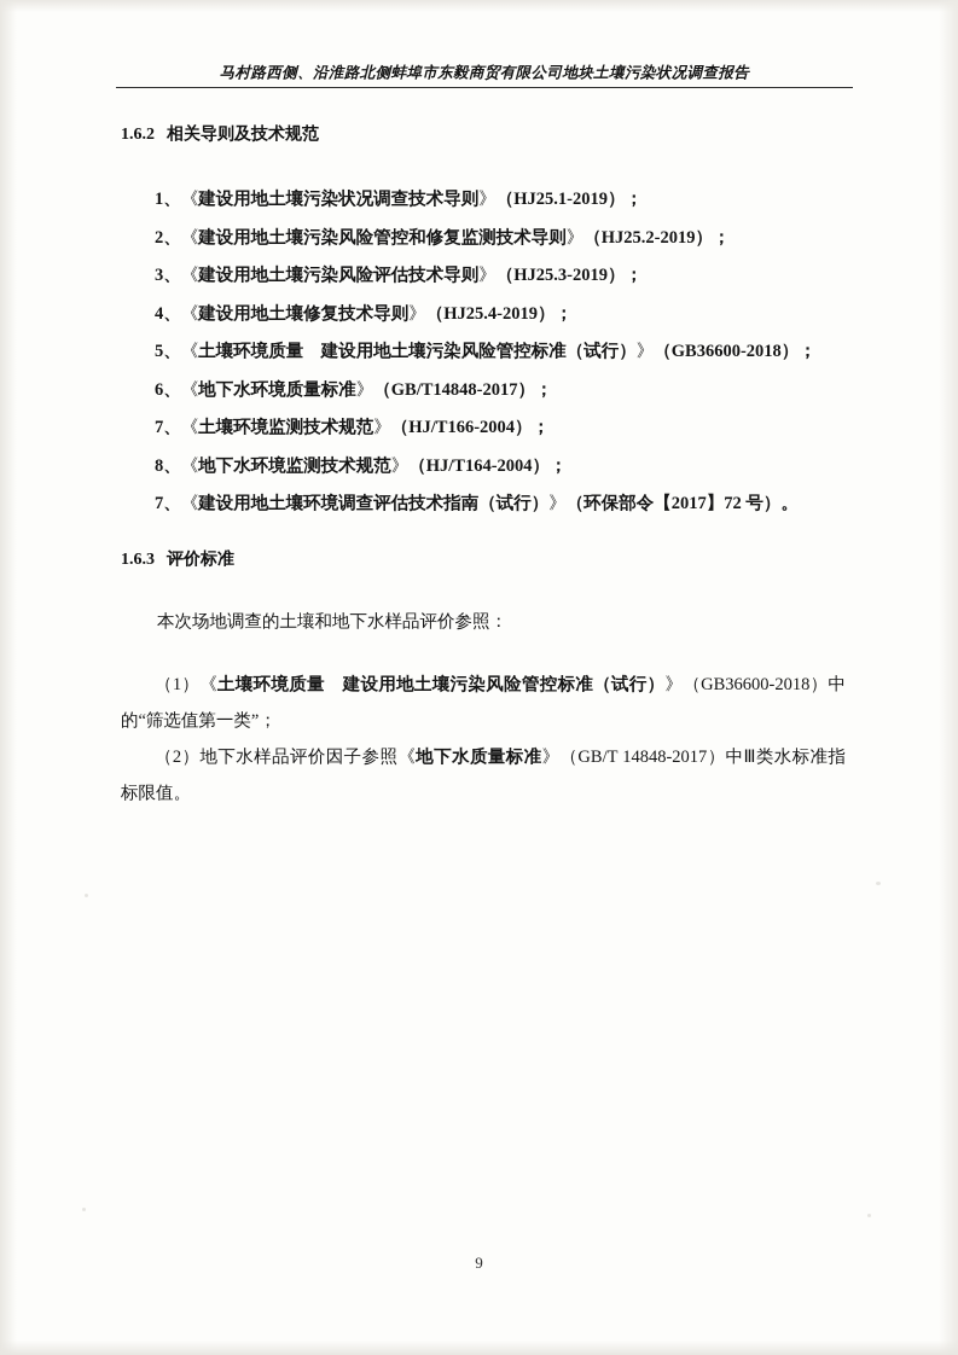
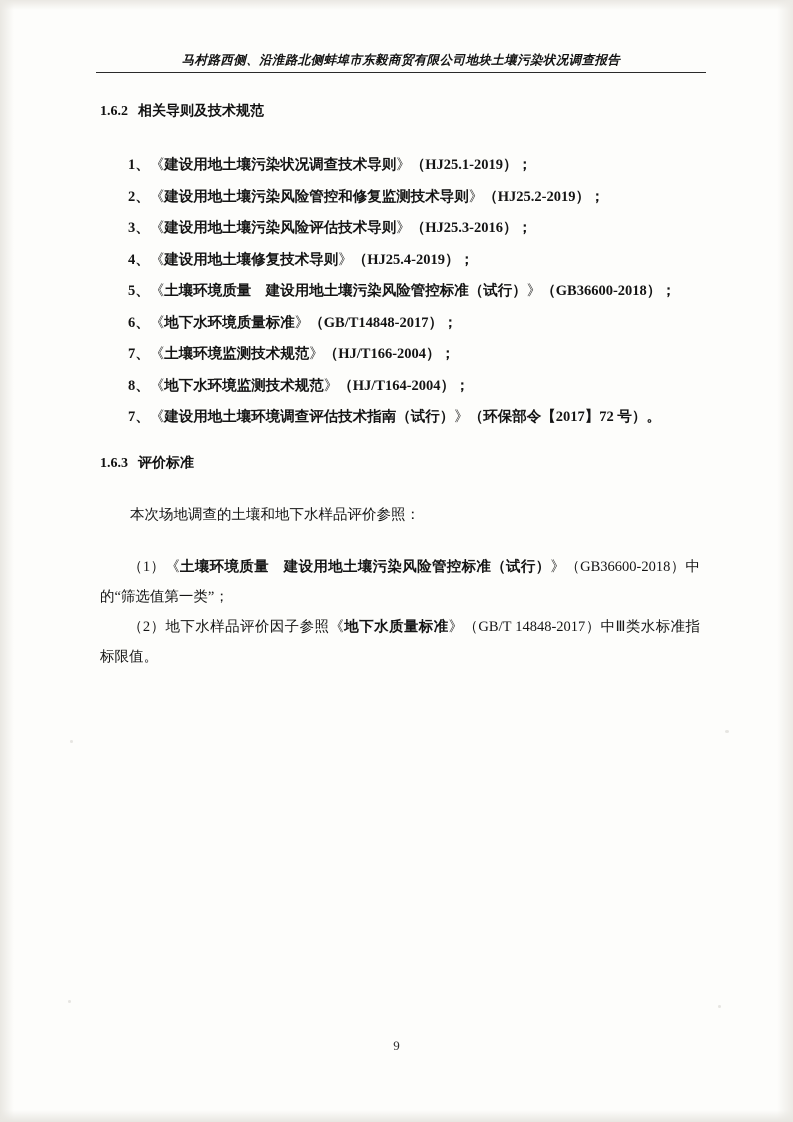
  马村路西侧、沿淮路北侧蚌埠市东毅商贸有限公司地块土壤污染状况调查报告
  1.6.2 相关导则及技术规范
  1、《建设用地土壤污染状况调查技术导则》（HJ25.1-2019）；
  2、《建设用地土壤污染风险管控和修复监测技术导则》（HJ25.2-2019）；
- 3、《建设用地土壤污染风险评估技术导则》（HJ25.3-2019）；
+ 3、《建设用地土壤污染风险评估技术导则》（HJ25.3-2016）；
  4、《建设用地土壤修复技术导则》（HJ25.4-2019）；
  5、《土壤环境质量 建设用地土壤污染风险管控标准（试行）》（GB36600-2018）；
  6、《地下水环境质量标准》（GB/T14848-2017）；
  7、《土壤环境监测技术规范》（HJ/T166-2004）；
  8、《地下水环境监测技术规范》（HJ/T164-2004）；
  7、《建设用地土壤环境调查评估技术指南（试行）》（环保部令【2017】72 号）。
  1.6.3 评价标准
  本次场地调查的土壤和地下水样品评价参照：
  （1）《土壤环境质量 建设用地土壤污染风险管控标准（试行）》（GB36600-2018）中的“筛选值第一类”；
  （2）地下水样品评价因子参照《地下水质量标准》（GB/T 14848-2017）中Ⅲ类水标准指标限值。
  9
